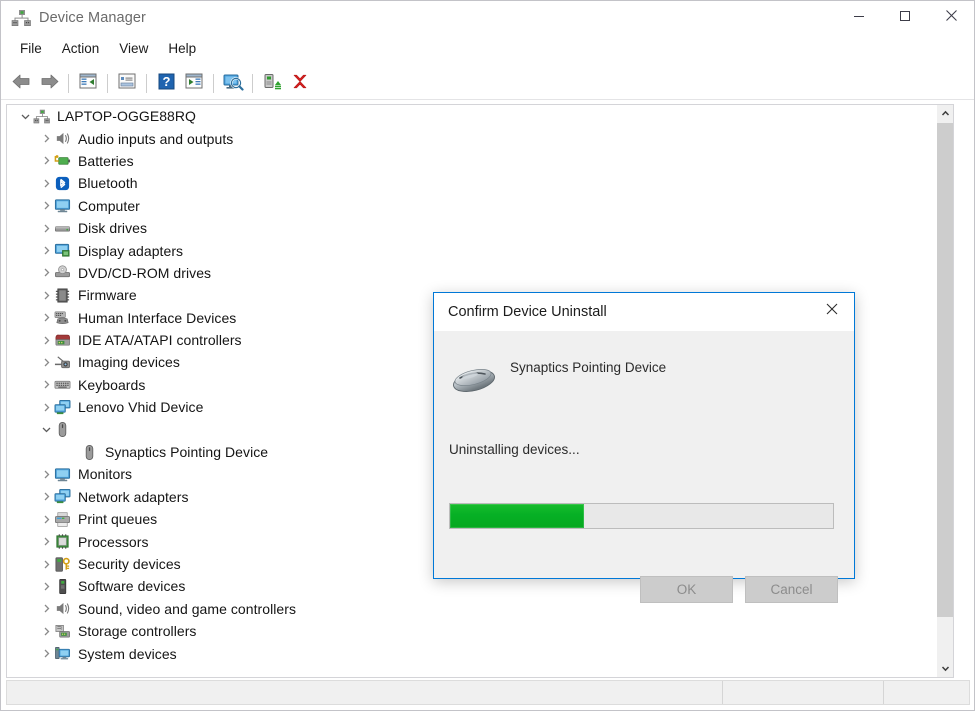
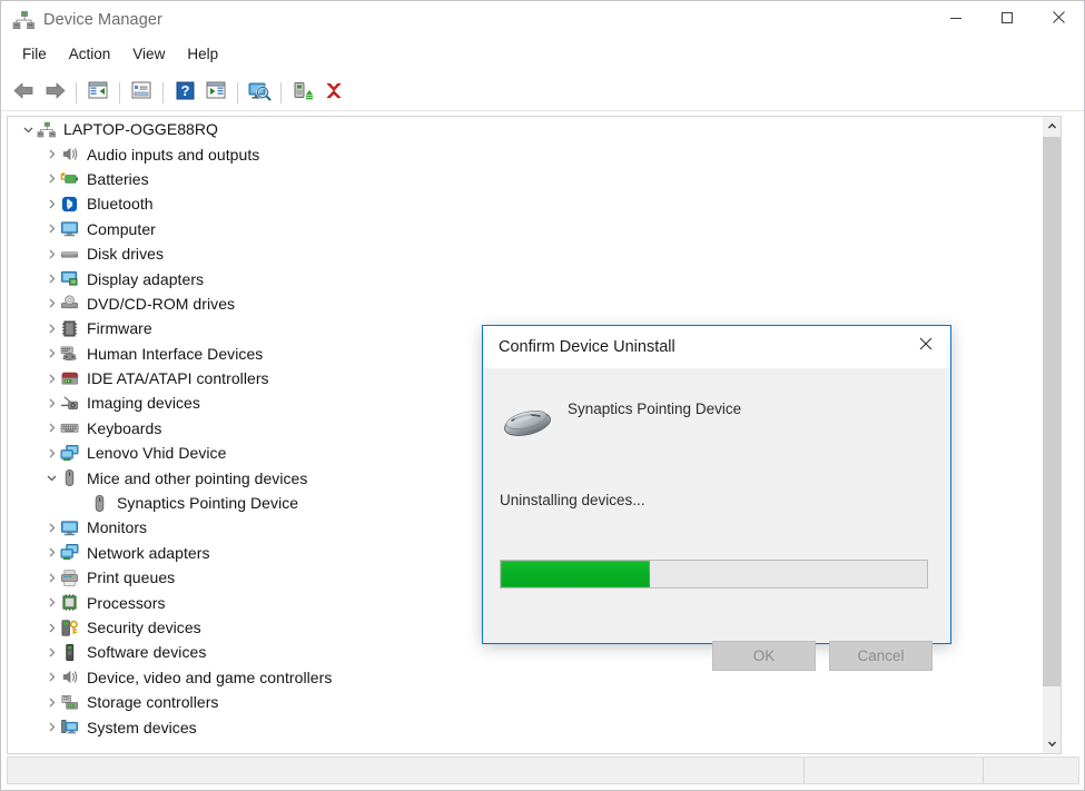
  Device Manager
  File
  Action
  View
  Help
  ?
  LAPTOP-OGGE88RQ
  Audio inputs and outputs
  Batteries
  Bluetooth
  Computer
  Disk drives
  Display adapters
  DVD/CD-ROM drives
  Firmware
  Human Interface Devices
  IDE ATA/ATAPI controllers
  Imaging devices
  Keyboards
  Lenovo Vhid Device
+ Mice and other pointing devices
  Synaptics Pointing Device
  Monitors
  Network adapters
  Print queues
  Processors
  Security devices
  Software devices
- Sound, video and game controllers
+ Device, video and game controllers
  Storage controllers
  System devices
  Confirm Device Uninstall
  Synaptics Pointing Device
  Uninstalling devices...
  OK
  Cancel
